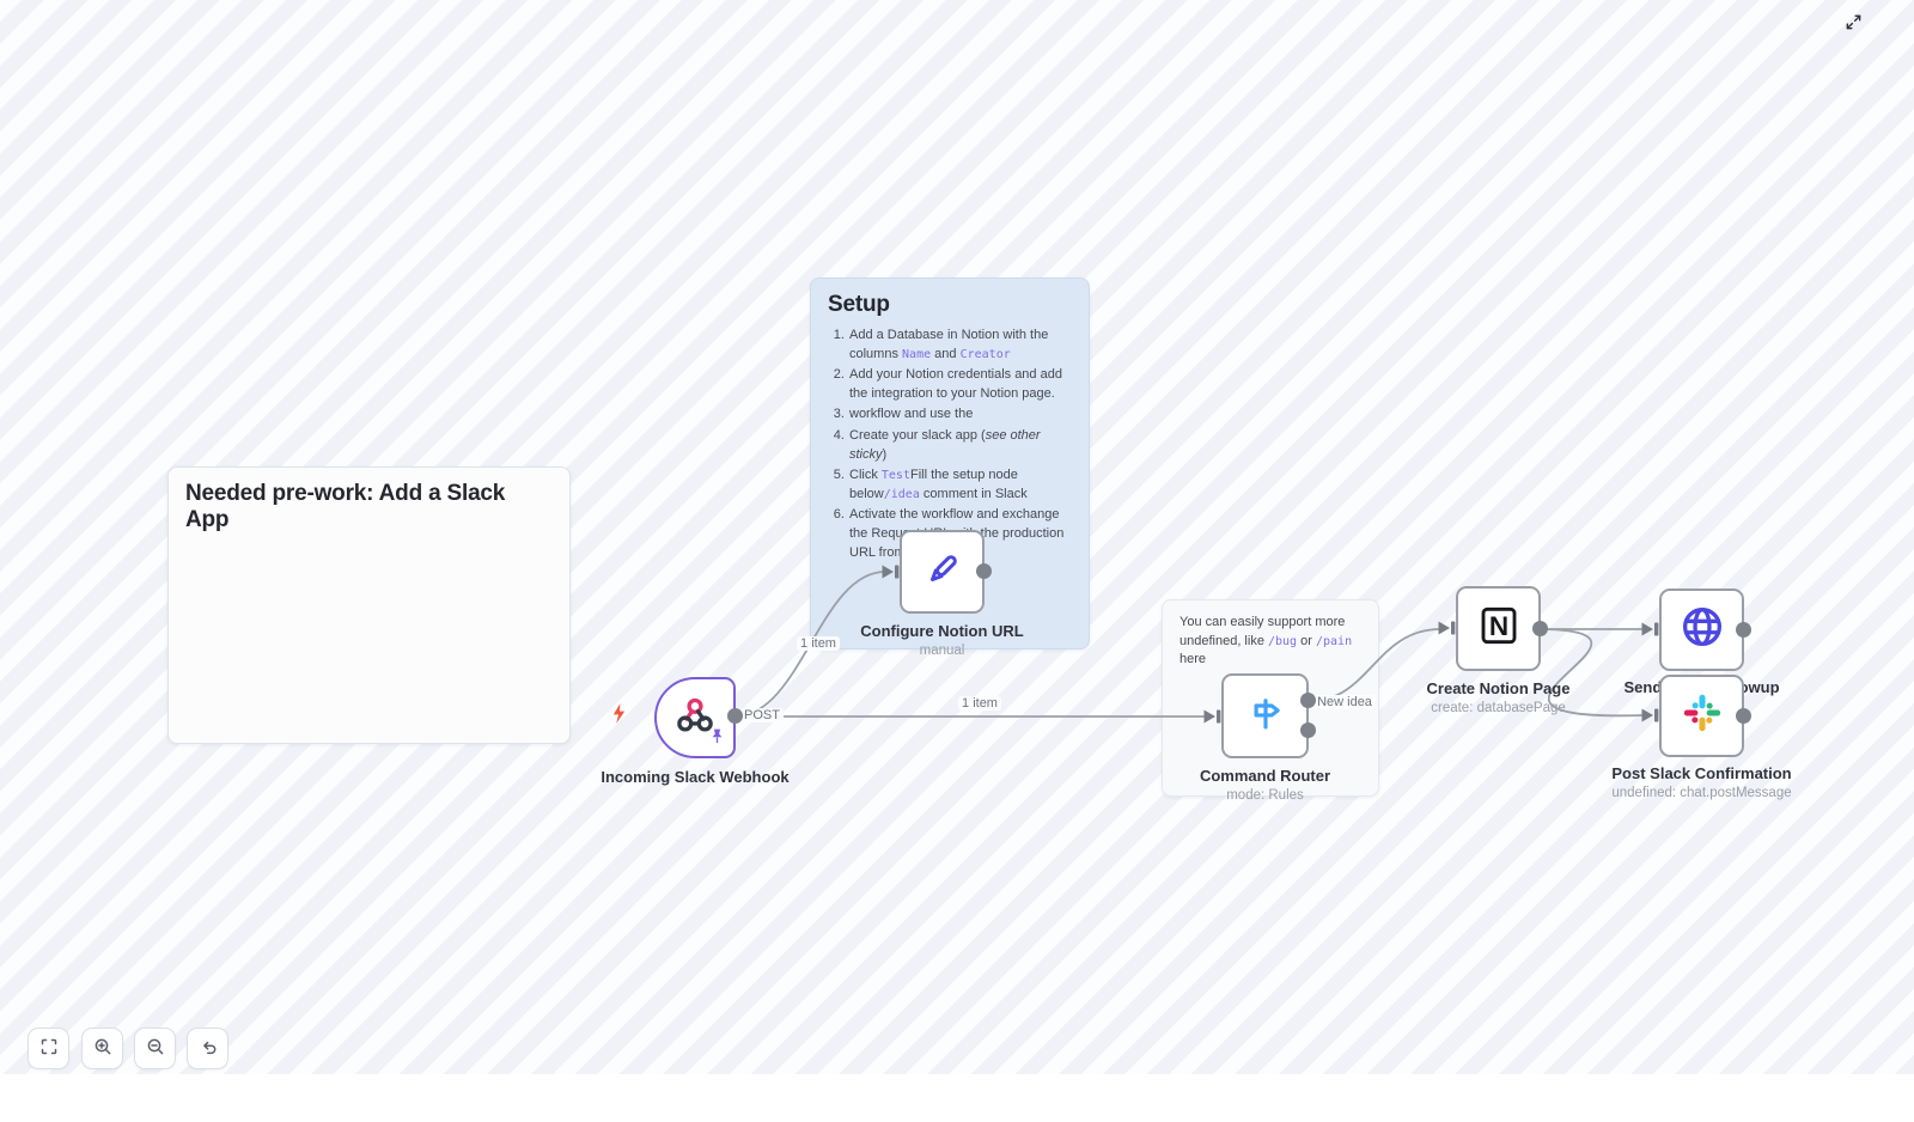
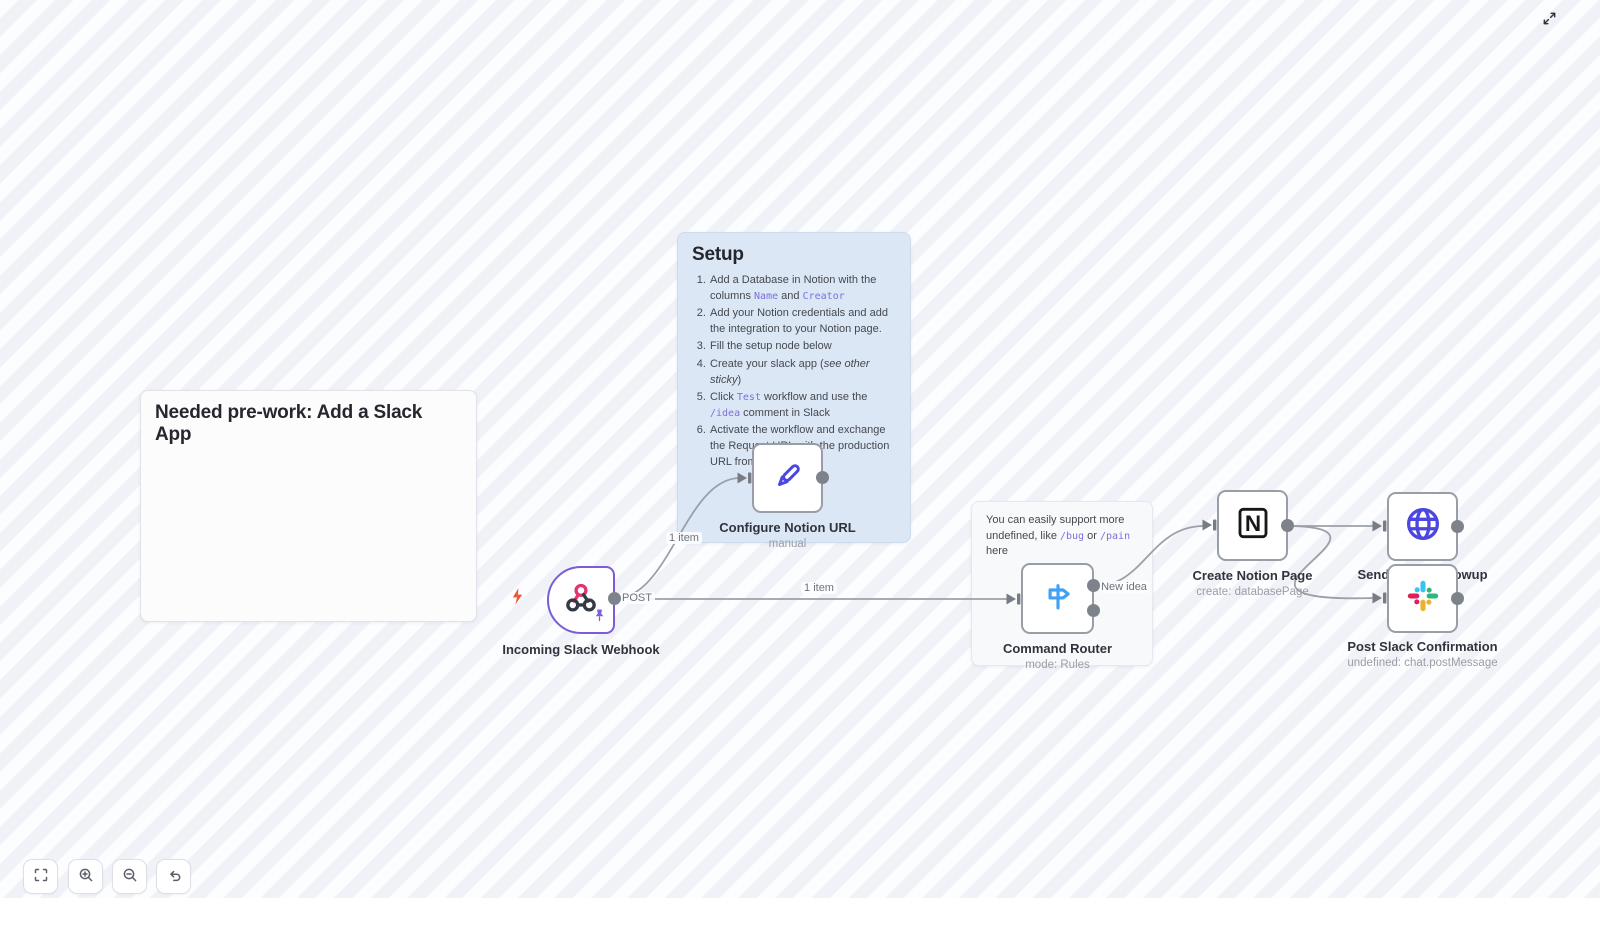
  Needed pre-work: Add a Slack App
  Setup
  Add a Database in Notion with the columns Name and Creator
  Add your Notion credentials and add the integration to your Notion page.
- workflow and use the
+ Fill the setup node below
  Create your slack app (see other sticky)
- Click TestFill the setup node below/idea comment in Slack
+ Click Test workflow and use the /idea comment in Slack
  Activate the workflow and exchange the Requhe production URL fro
  You can easily support more undefined, like /bug or /pain here
  1 item
  1 item
  POST
  New idea
  Incoming Slack Webhook
  Configure Notion URL
  manual
  Command Router
  mode: Rules
  N
  Create Notion Page
  create: databasePage
  Post Slack Confirmation
  undefined: chat.postMessage
